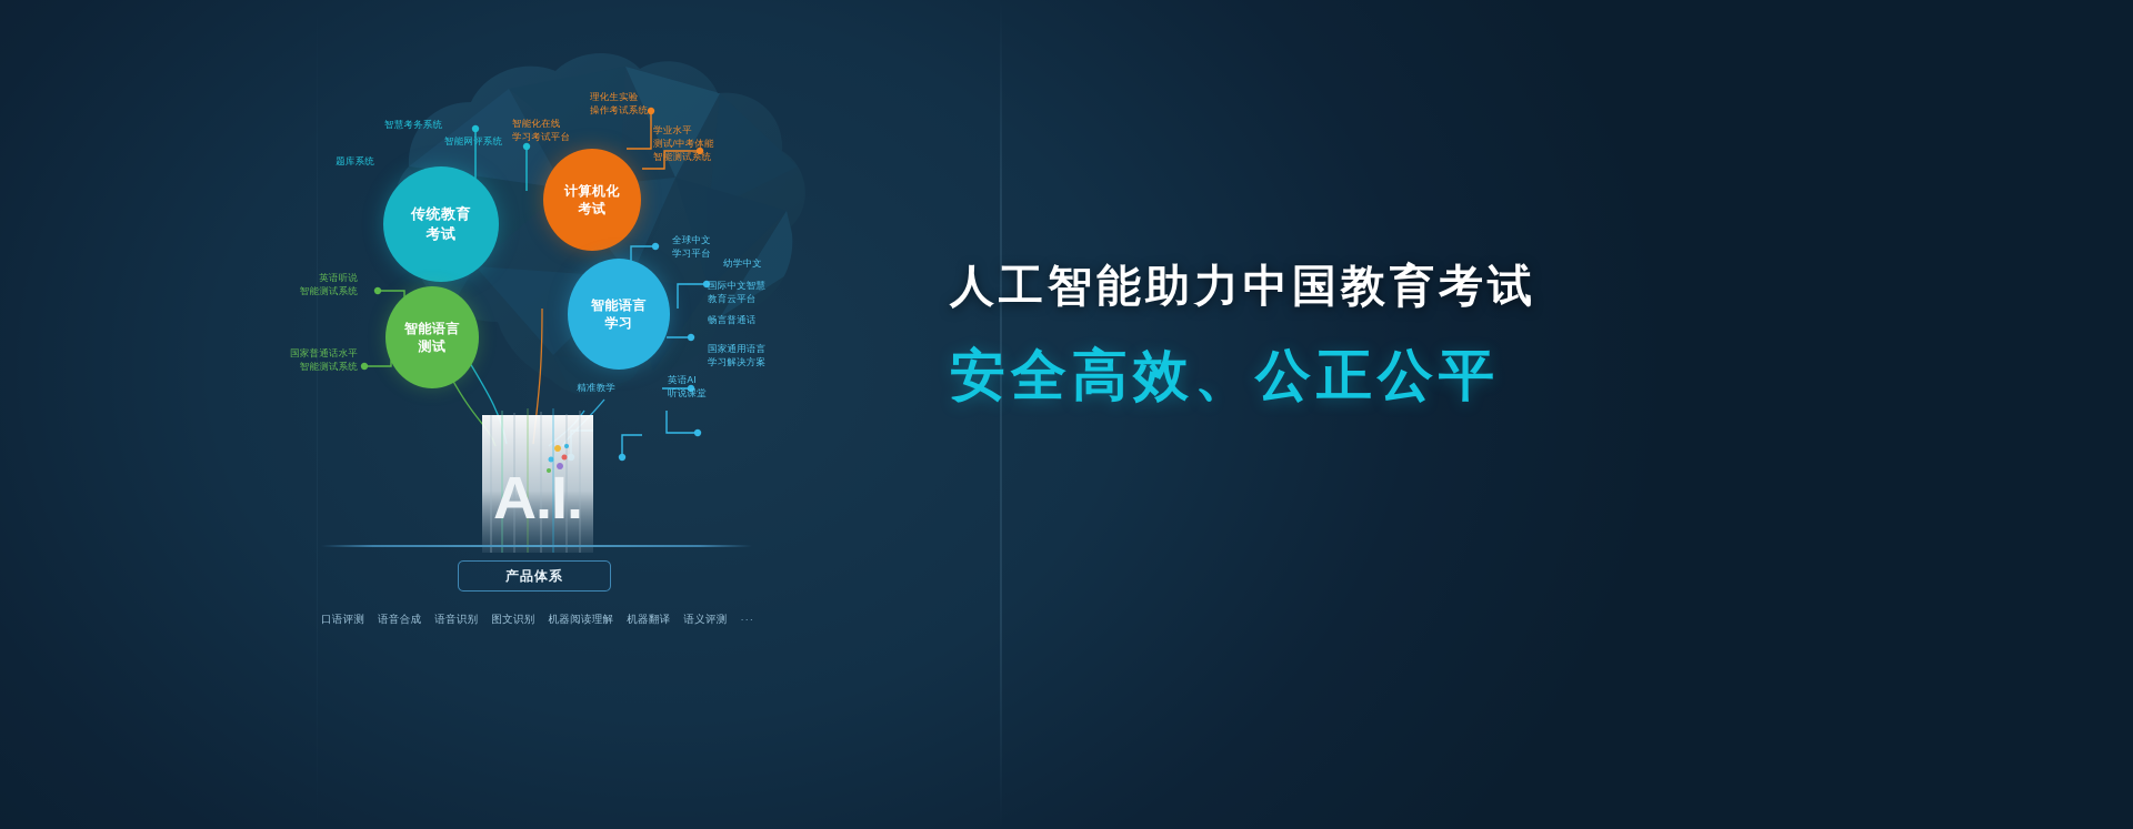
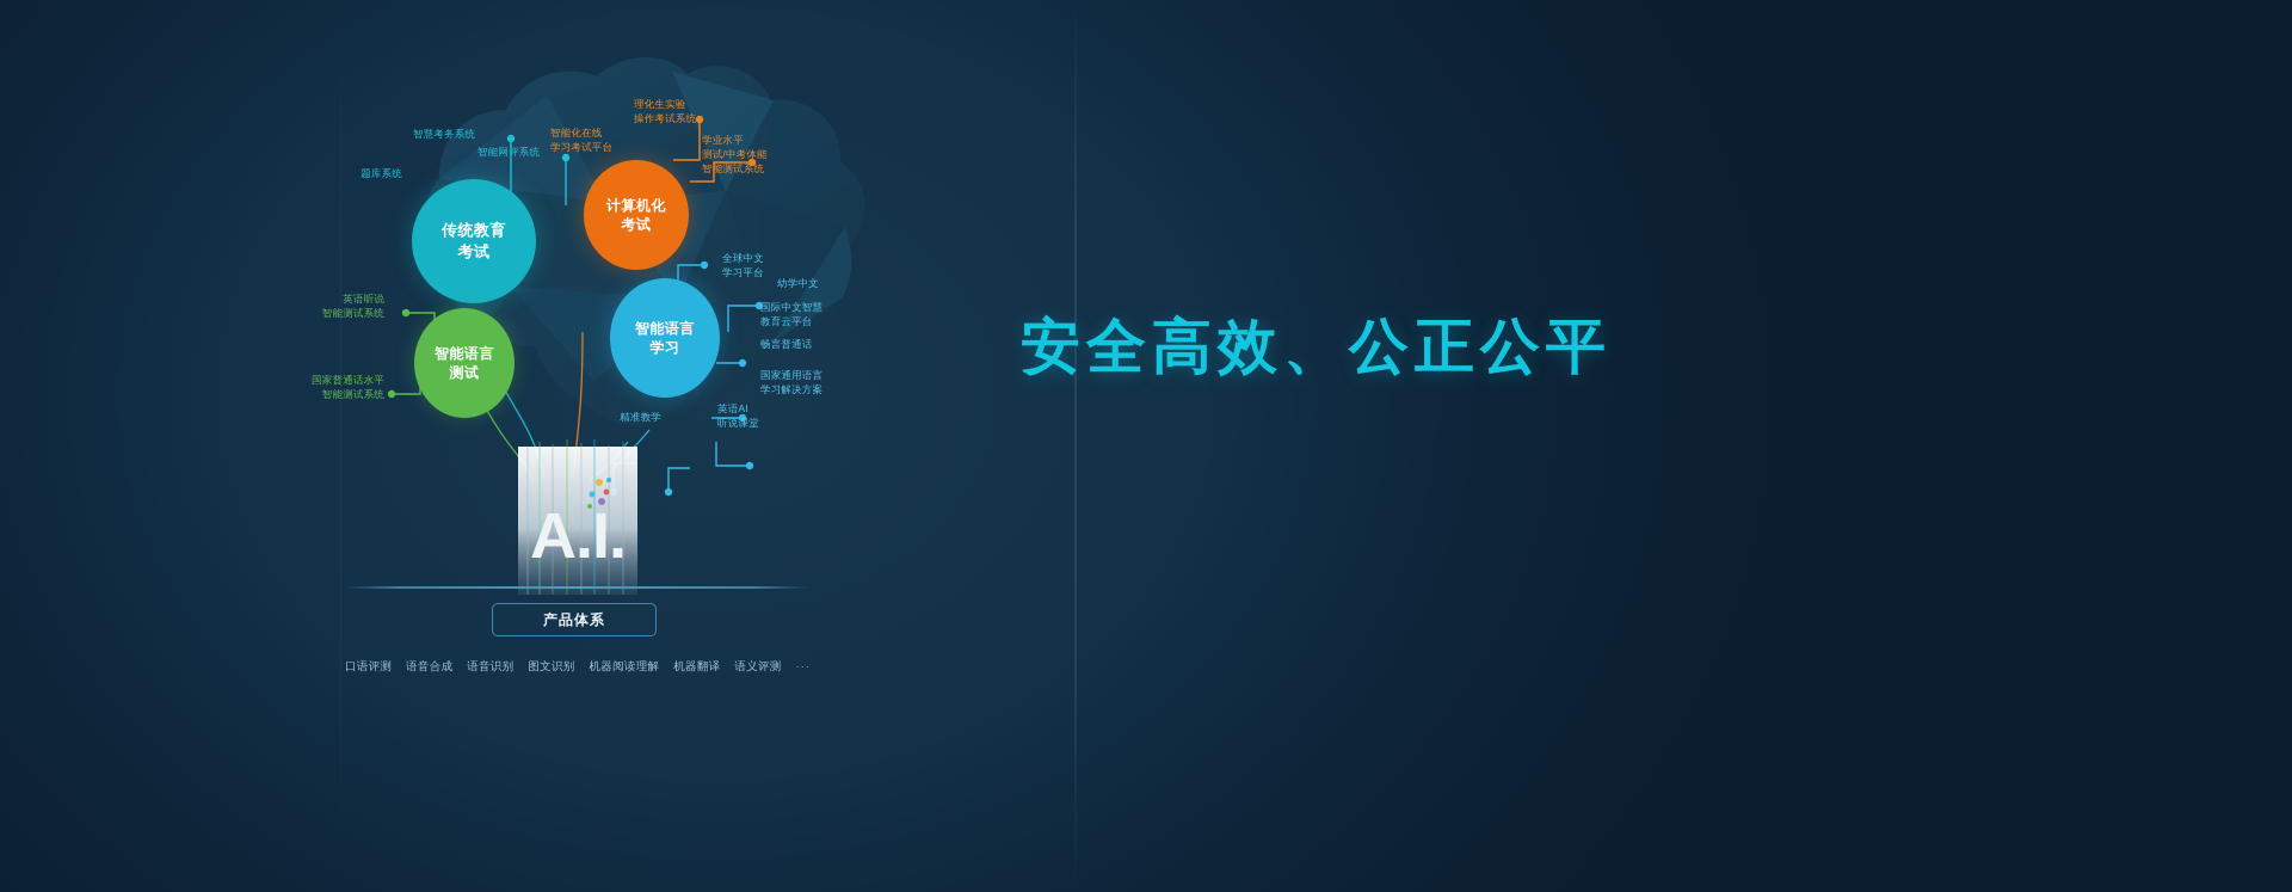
  传统教育
  考试
  计算机化
  考试
  智能语言
  测试
  智能语言
  学习
  题库系统
  智慧考务系统
  智能网评系统
  智能化在线
  学习考试平台
  理化生实验
  操作考试系统
  学业水平
  测试/中考体能
  智能测试系统
  英语听说
  智能测试系统
  国家普通话水平
  智能测试系统
  全球中文
  学习平台
  幼学中文
  国际中文智慧
  教育云平台
  畅言普通话
  国家通用语言
  学习解决方案
  英语AI
  听说课堂
  精准教学
  A.I.
  产品体系
  口语评测
  语音合成
  语音识别
  图文识别
  机器阅读理解
  机器翻译
  语义评测
  ···
- 人工智能助力中国教育考试
  安全高效、公正公平
